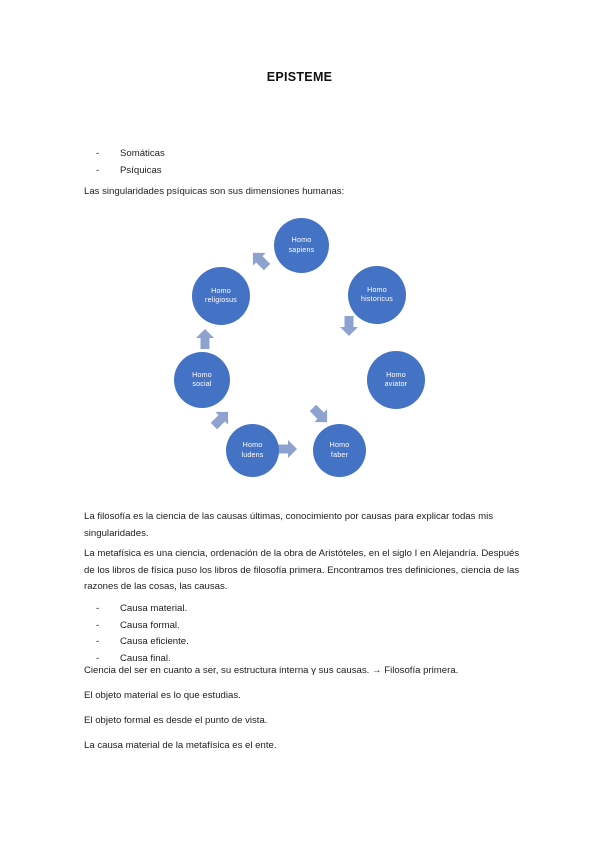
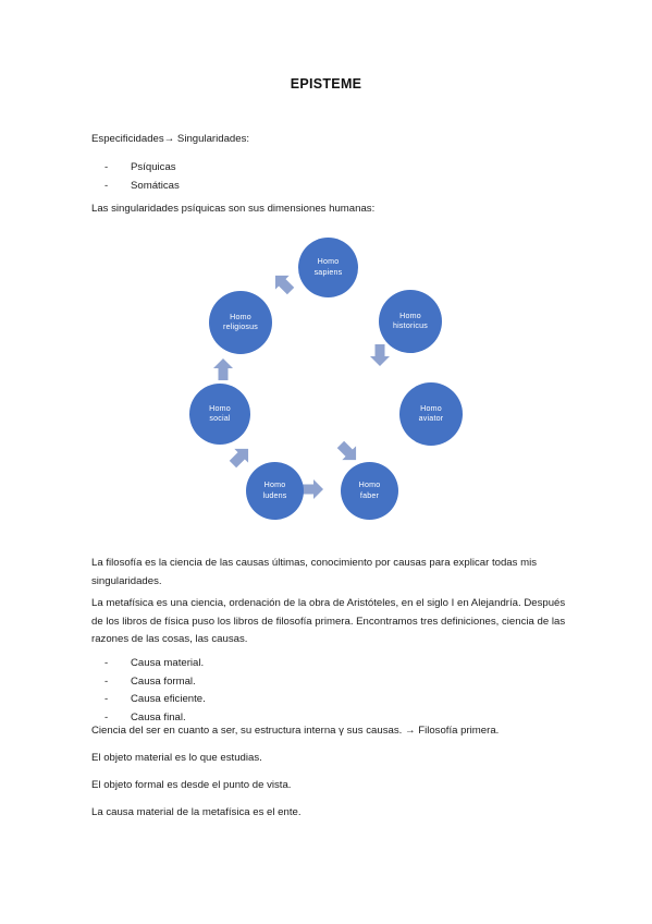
  EPISTEME
+ Especificidades→ Singularidades:
  -
- Somáticas
+ Psíquicas
  -
- Psíquicas
+ Somáticas
  Las singularidades psíquicas son sus dimensiones humanas:
  Homo
  sapiens
  Homo
  historicus
  Homo
  aviator
  Homo
  faber
  Homo
  ludens
  Homo
  social
  Homo
  religiosus
  La filosofía es la ciencia de las causas últimas, conocimiento por causas para explicar todas mis singularidades.
  La metafísica es una ciencia, ordenación de la obra de Aristóteles, en el siglo I en Alejandría. Después de los libros de física puso los libros de filosofía primera. Encontramos tres definiciones, ciencia de las razones de las cosas, las causas.
  -
  Causa material.
  -
  Causa formal.
  -
  Causa eficiente.
  -
  Causa final.
  Ciencia del ser en cuanto a ser, su estructura interna γ sus causas. → Filosofía primera.
  El objeto material es lo que estudias.
  El objeto formal es desde el punto de vista.
  La causa material de la metafísica es el ente.
